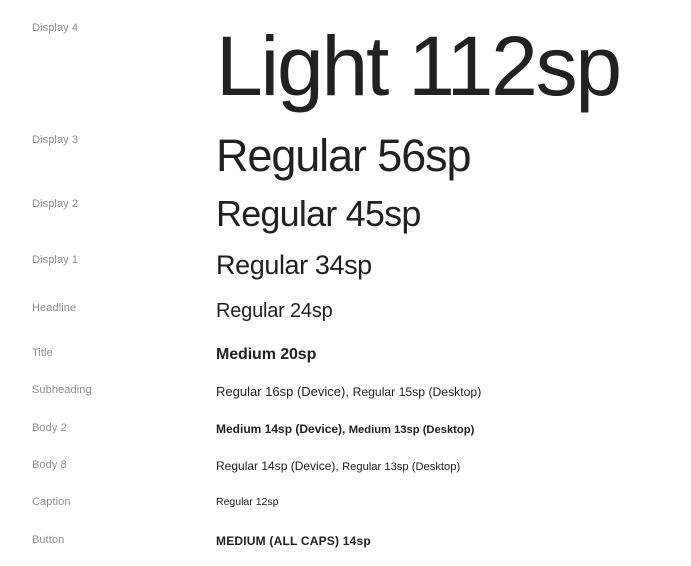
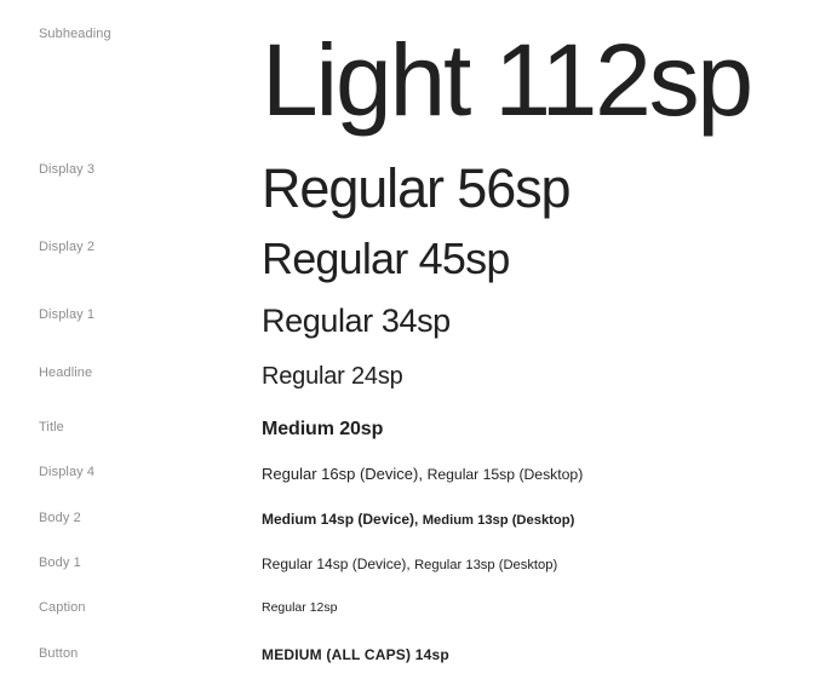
- Display 4
+ Subheading
  Light 112sp
  Display 3
  Regular 56sp
  Display 2
  Regular 45sp
  Display 1
  Regular 34sp
  Headline
  Regular 24sp
  Title
  Medium 20sp
- Subheading
+ Display 4
  Regular 16sp (Device), Regular 15sp (Desktop)
  Body 2
  Medium 14sp (Device), Medium 13sp (Desktop)
- Body 8
+ Body 1
  Regular 14sp (Device), Regular 13sp (Desktop)
  Caption
  Regular 12sp
  Button
  MEDIUM (ALL CAPS) 14sp
